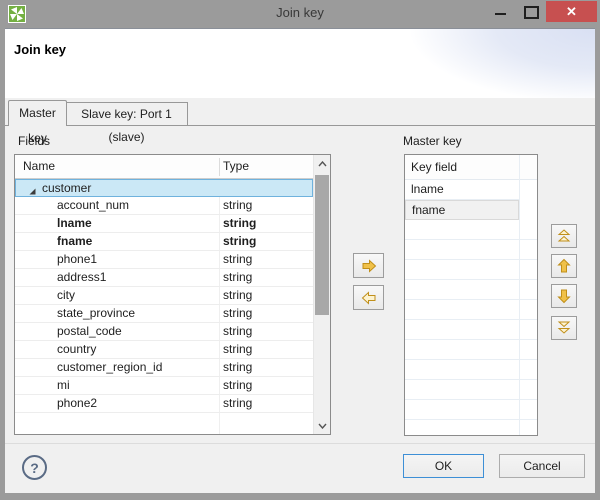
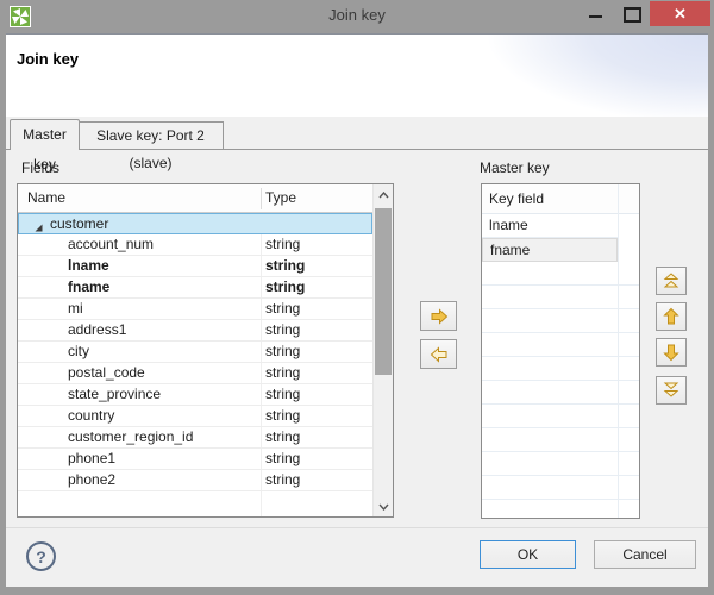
  Join key
  ✕
  Join key
  Master key
- Slave key: Port 1 (slave)
+ Slave key: Port 2 (slave)
  Name
  Type
  customer
  account_num
  string
  lname
  string
  fname
  string
- phone1
+ mi
  string
  address1
  string
  city
  string
- state_province
+ postal_code
  string
- postal_code
+ state_province
  string
  country
  string
  customer_region_id
  string
- mi
+ phone1
  string
  phone2
  string
  Master key
  Key field
  lname
  fname
  ?
  OK
  Cancel
